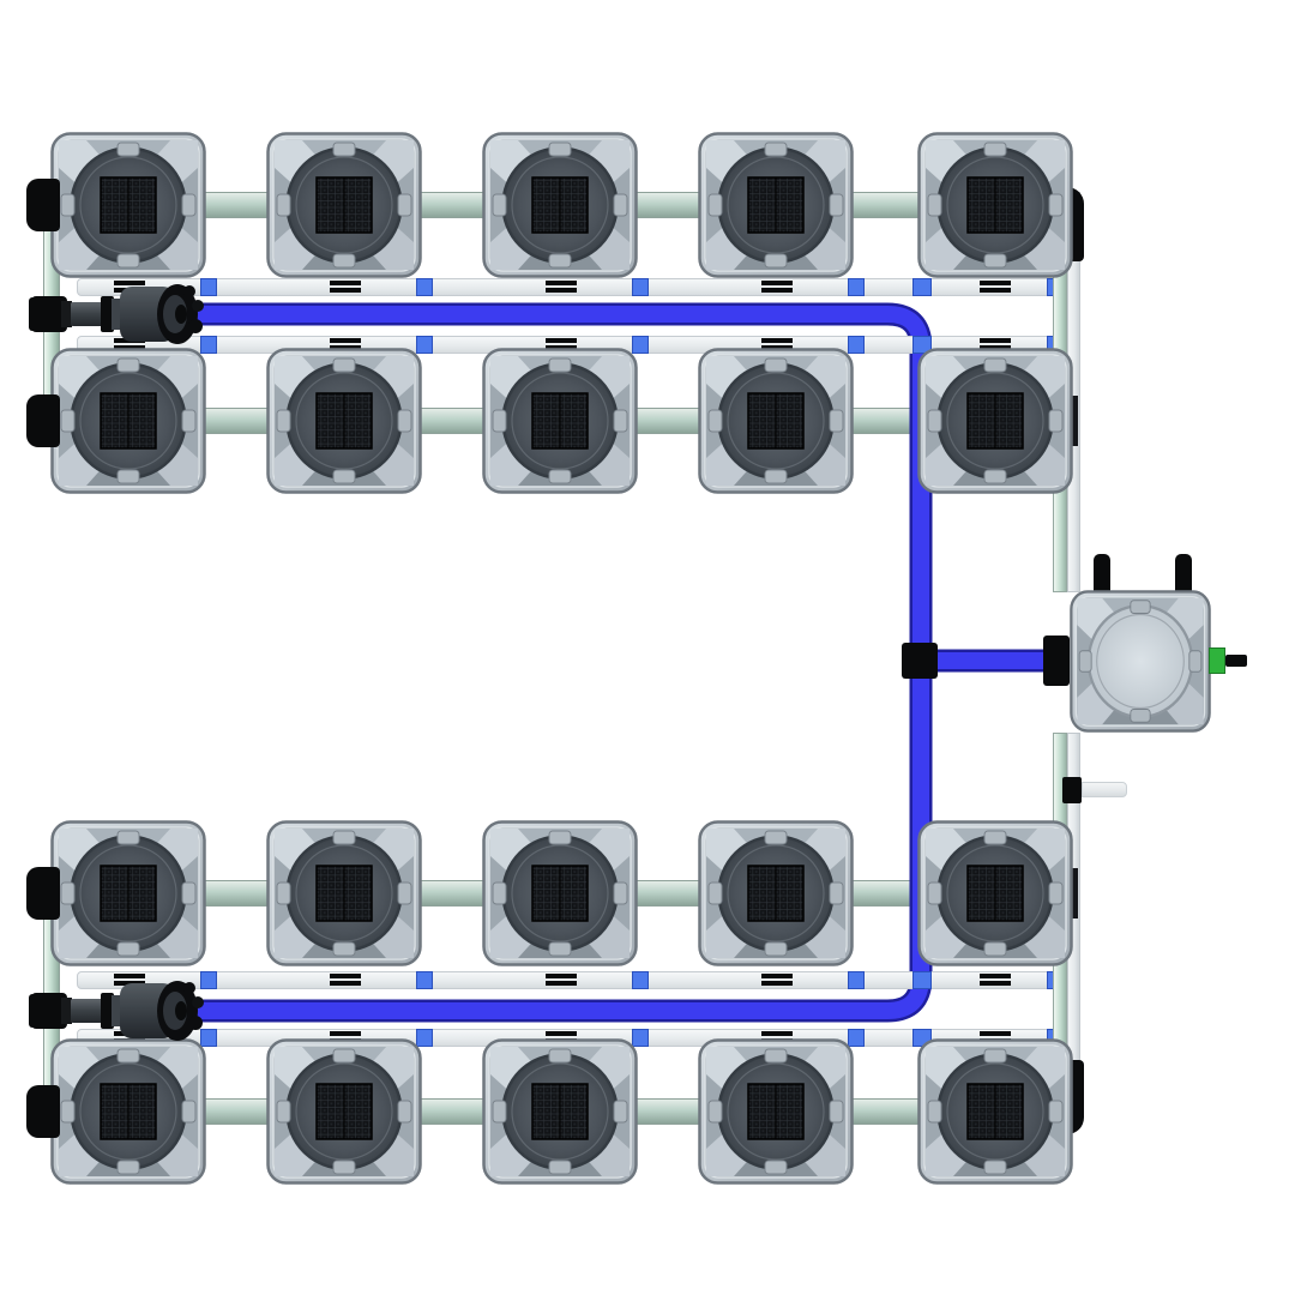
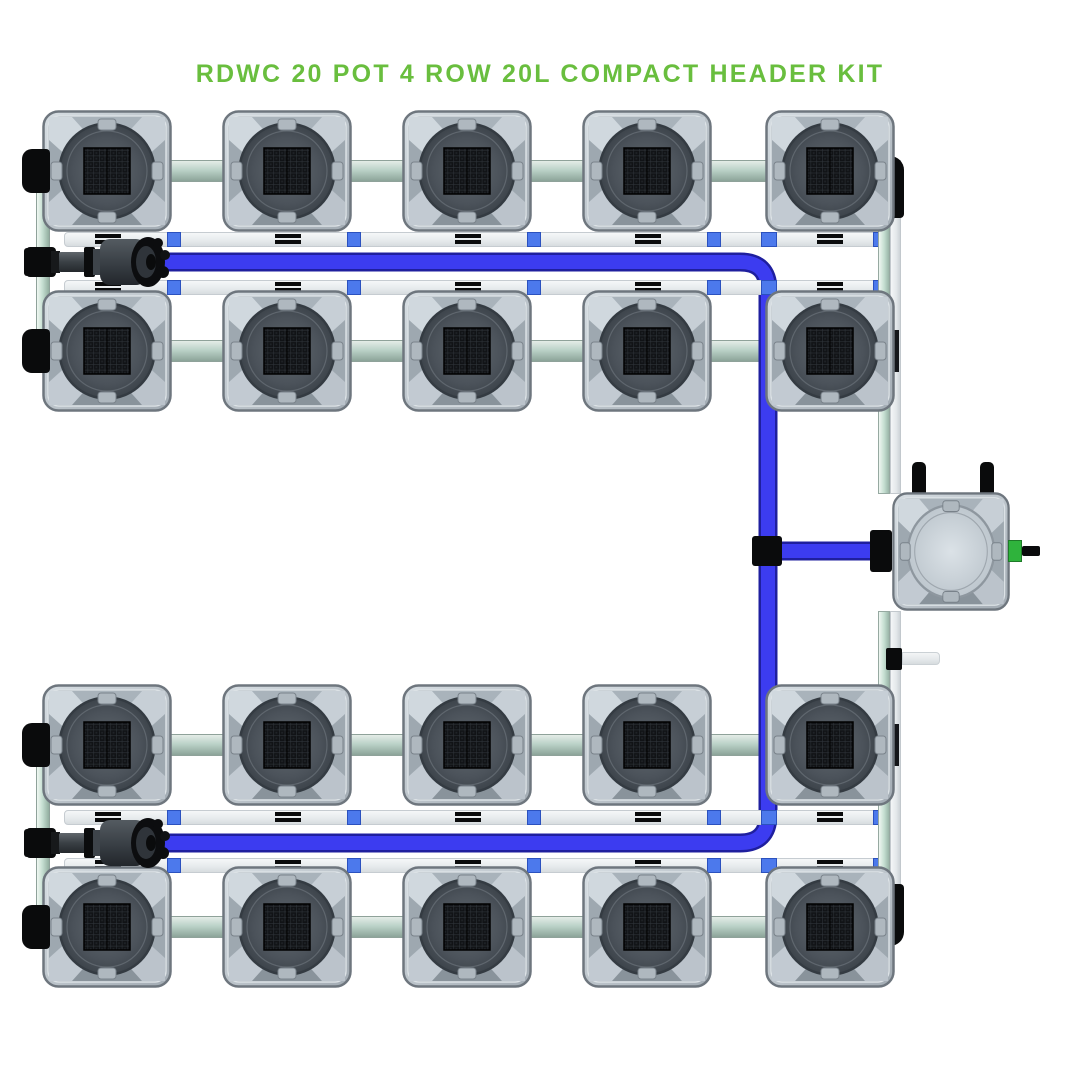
+ RDWC 20 POT 4 ROW 20L COMPACT HEADER KIT
